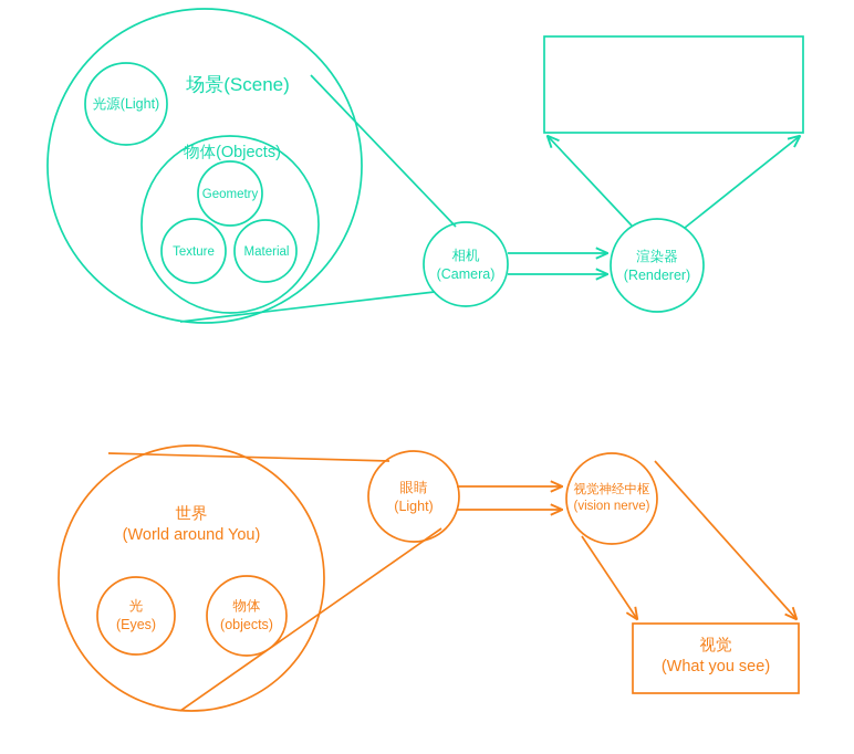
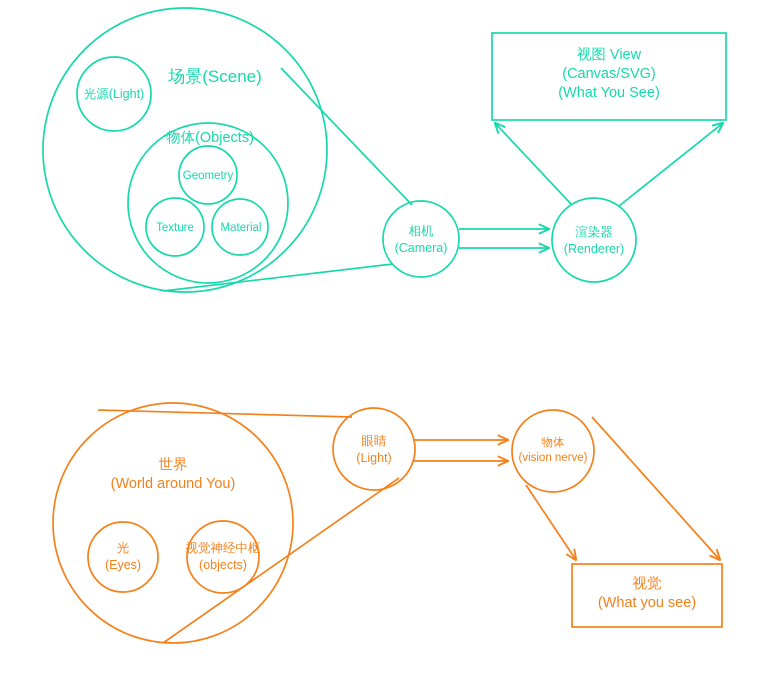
  场景(Scene)
  光源(Light)
  物体(Objects)
  Geometry
  Texture
  Material
  相机 (Camera)
  渲染器 (Renderer)
+ 视图 View (Canvas/SVG) (What You See)
  世界 (World around You)
  光 (Eyes)
- 物体 (objects)
+ 视觉神经中枢 (objects)
  眼睛 (Light)
- 视觉神经中枢 (vision nerve)
+ 物体 (vision nerve)
  视觉 (What you see)
